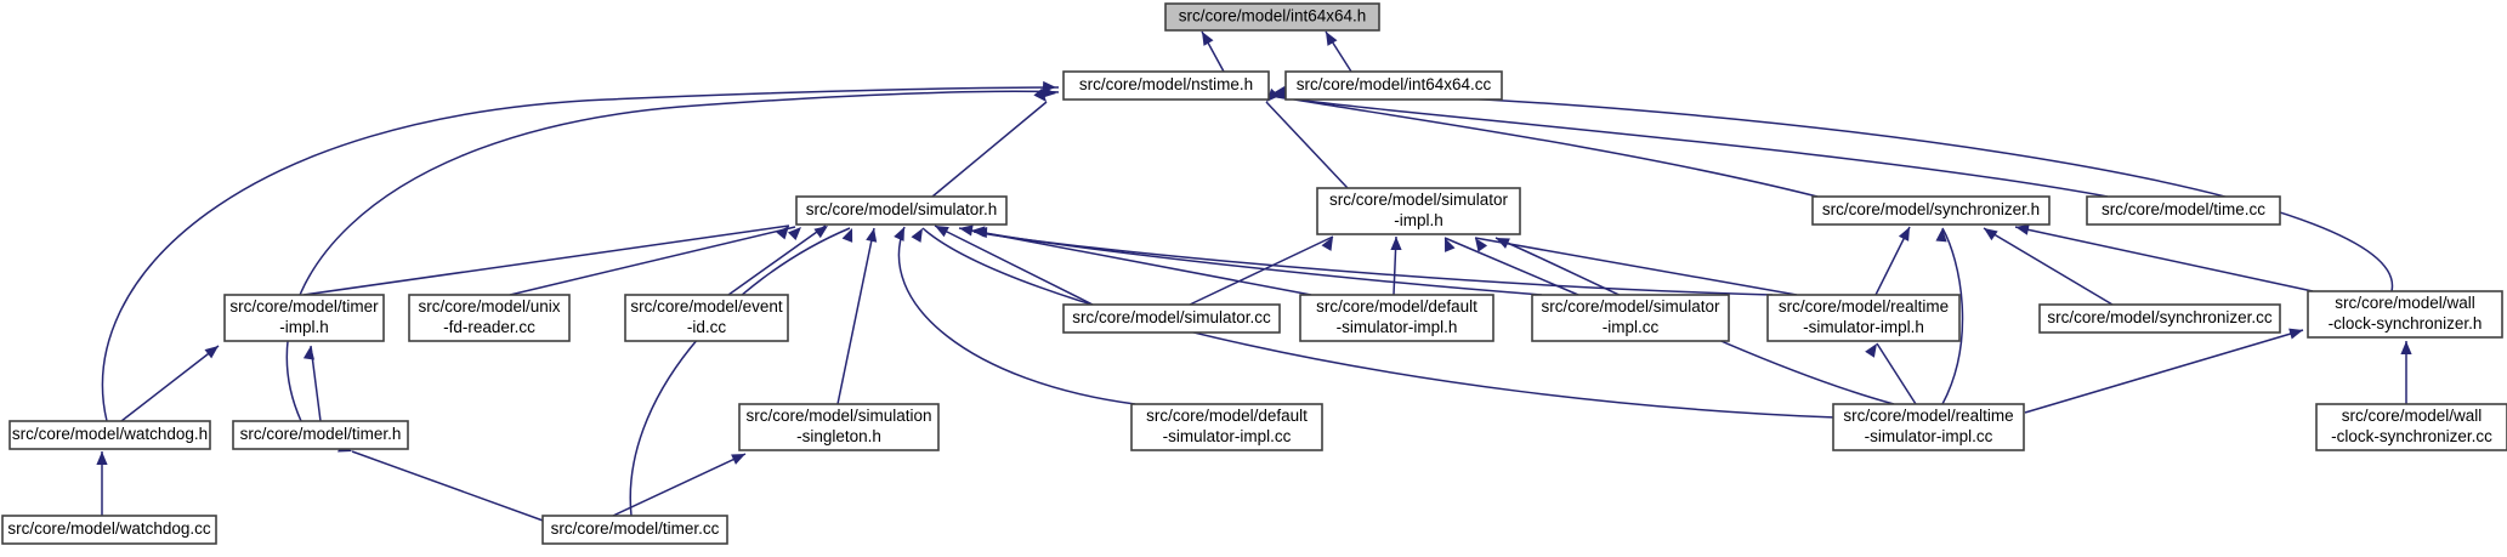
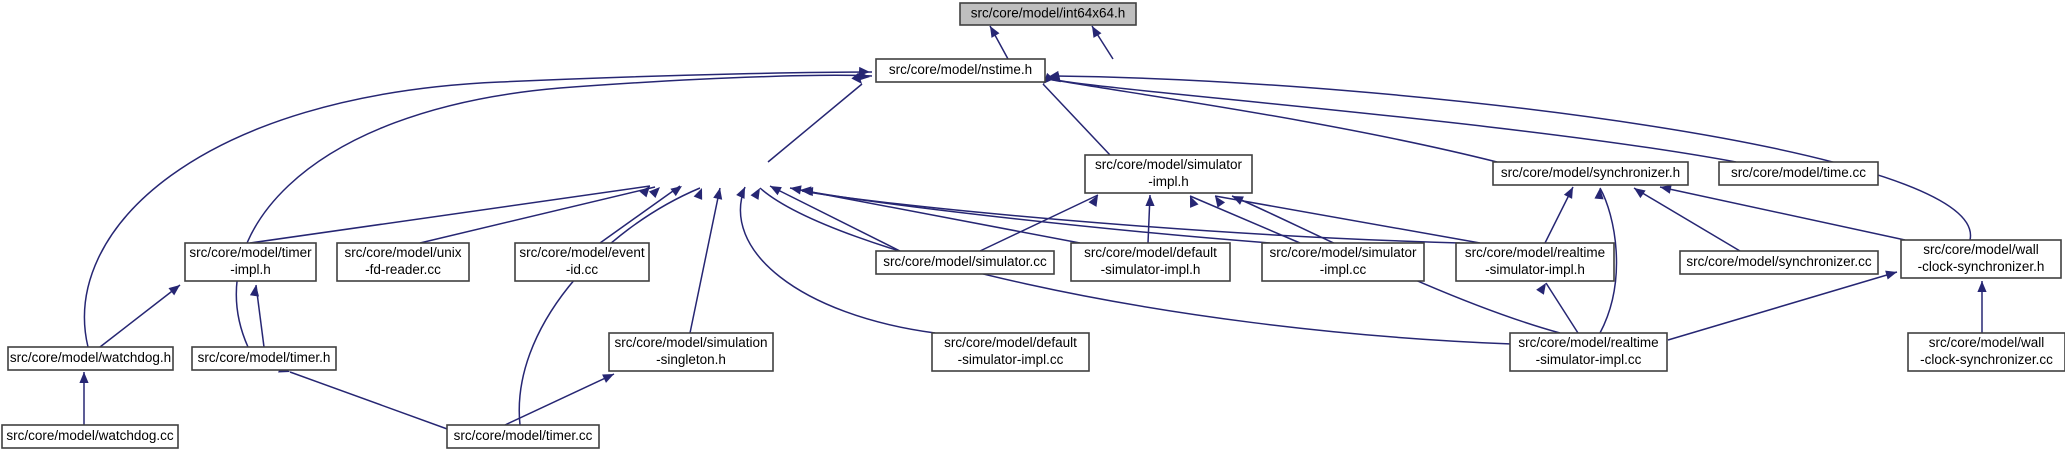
  src/core/model/int64x64.h
  src/core/model/nstime.h
- src/core/model/int64x64.cc
- src/core/model/simulator.h
  src/core/model/simulator
  -impl.h
  src/core/model/synchronizer.h
  src/core/model/time.cc
  src/core/model/timer
  -impl.h
  src/core/model/unix
  -fd-reader.cc
  src/core/model/event
  -id.cc
  src/core/model/simulator.cc
  src/core/model/default
  -simulator-impl.h
  src/core/model/simulator
  -impl.cc
  src/core/model/realtime
  -simulator-impl.h
  src/core/model/synchronizer.cc
  src/core/model/wall
  -clock-synchronizer.h
  src/core/model/watchdog.h
  src/core/model/timer.h
  src/core/model/simulation
  -singleton.h
  src/core/model/default
  -simulator-impl.cc
  src/core/model/realtime
  -simulator-impl.cc
  src/core/model/wall
  -clock-synchronizer.cc
  src/core/model/watchdog.cc
  src/core/model/timer.cc
